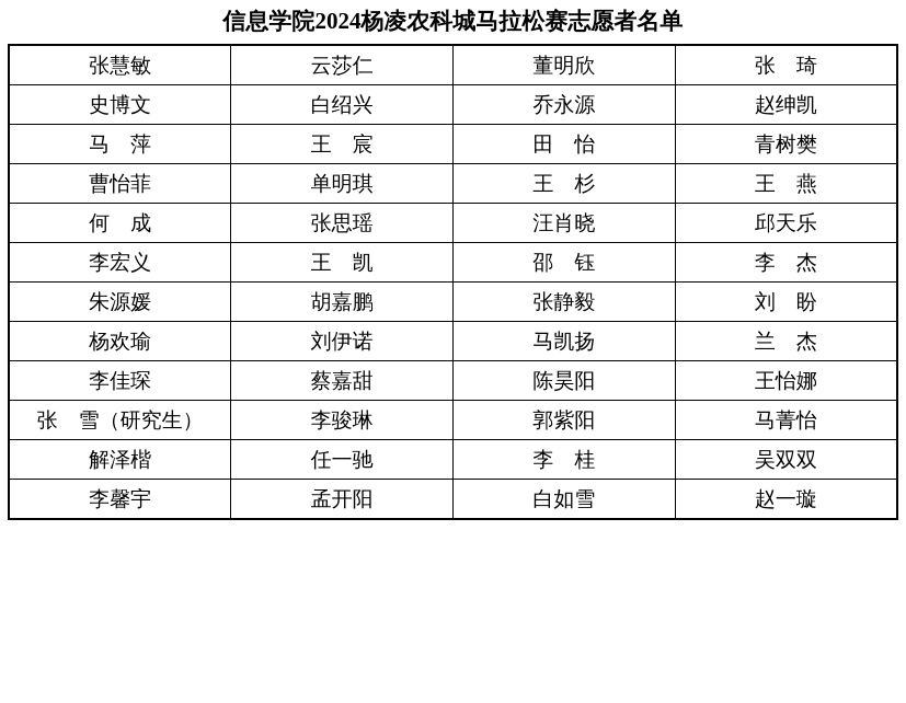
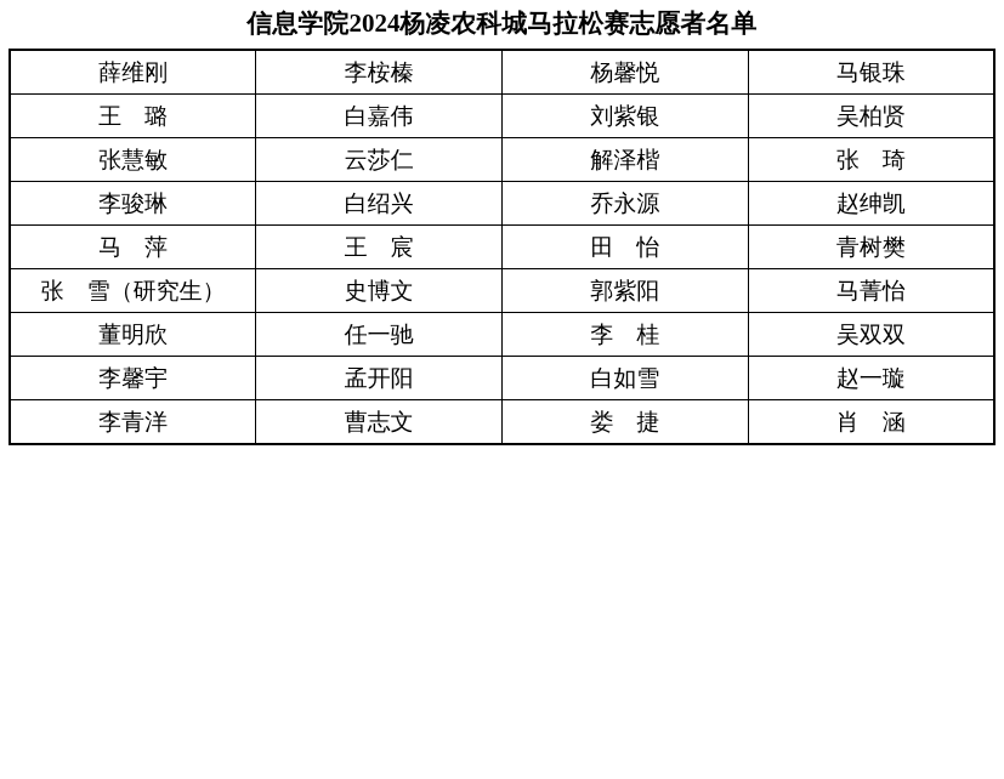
  信息学院2024杨凌农科城马拉松赛志愿者名单
+ 薛维刚	李桉榛	杨馨悦	马银珠
+ 王 璐	白嘉伟	刘紫银	吴柏贤
- 张慧敏	云莎仁	董明欣	张 琦
+ 张慧敏	云莎仁	解泽楷	张 琦
- 史博文	白绍兴	乔永源	赵绅凯
+ 李骏琳	白绍兴	乔永源	赵绅凯
  马 萍	王 宸	田 怡	青树樊
- 曹怡菲	单明琪	王 杉	王 燕
- 何 成	张思瑶	汪肖晓	邱天乐
- 李宏义	王 凯	邵 钰	李 杰
- 朱源媛	胡嘉鹏	张静毅	刘 盼
- 杨欢瑜	刘伊诺	马凯扬	兰 杰
- 李佳琛	蔡嘉甜	陈昊阳	王怡娜
- 张 雪（研究生）	李骏琳	郭紫阳	马菁怡
+ 张 雪（研究生）	史博文	郭紫阳	马菁怡
- 解泽楷	任一驰	李 桂	吴双双
+ 董明欣	任一驰	李 桂	吴双双
  李馨宇	孟开阳	白如雪	赵一璇
+ 李青洋	曹志文	娄 捷	肖 涵
